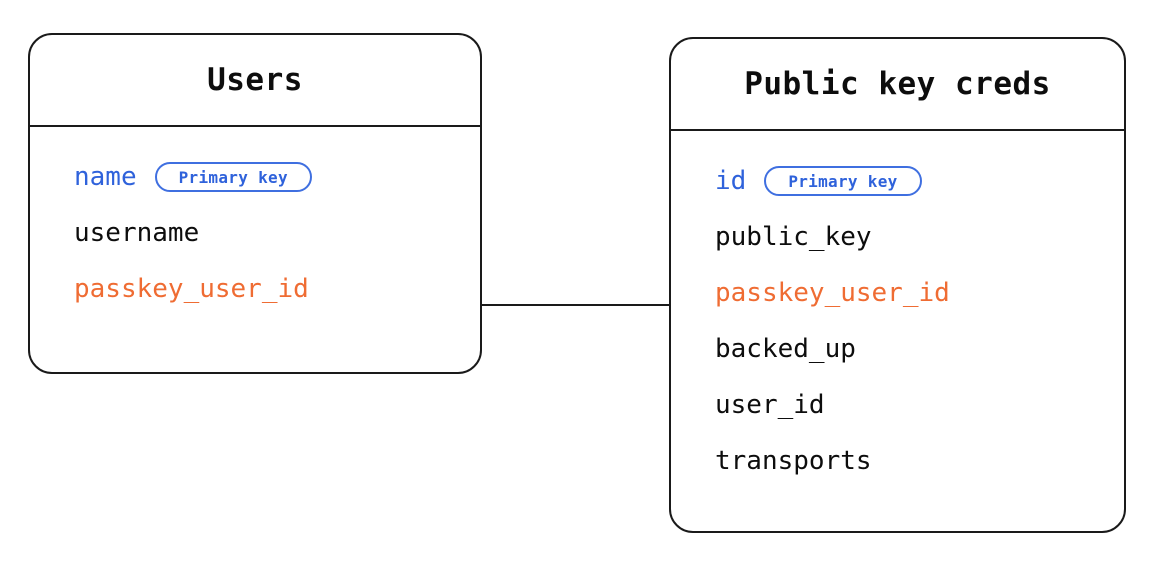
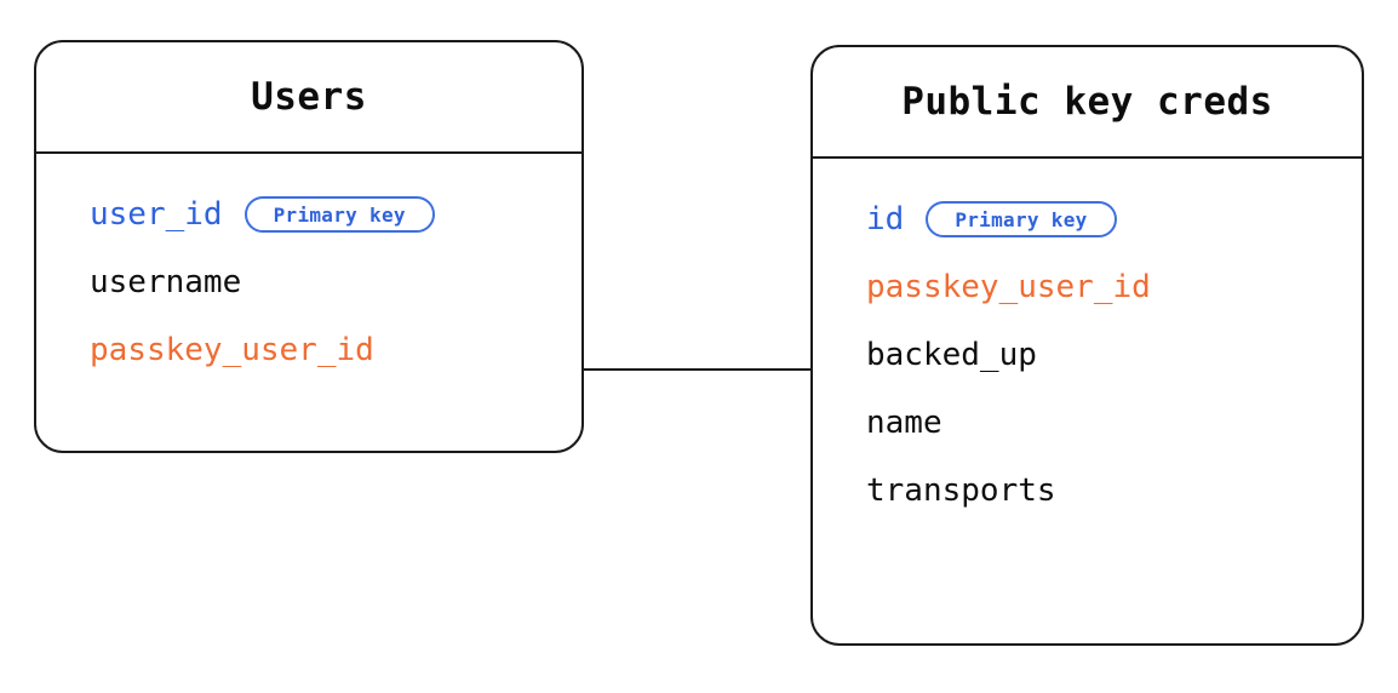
  Users
- name
+ user_id
  Primary key
  username
  passkey_user_id
  Public key creds
  id
  Primary key
- public_key
  passkey_user_id
  backed_up
- user_id
+ name
  transports
